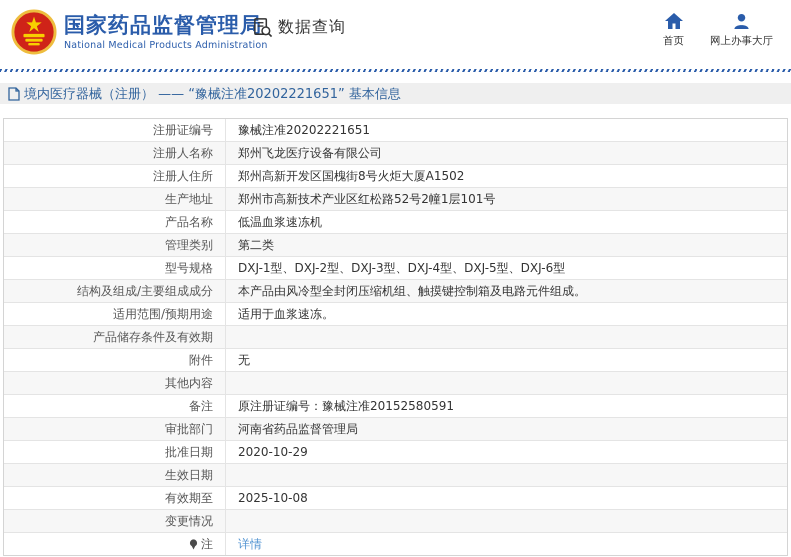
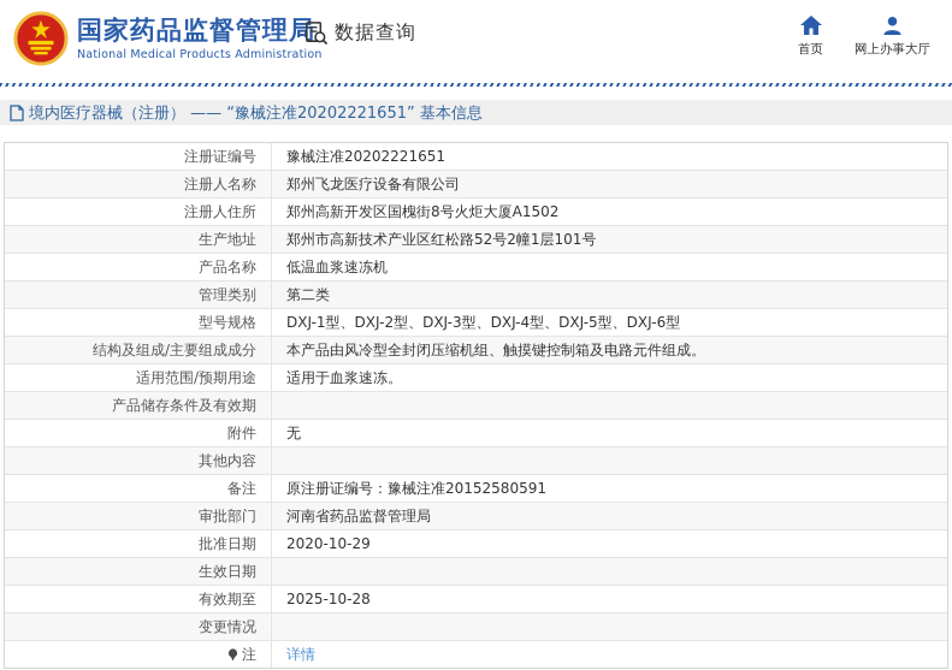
  国家药品监督管理局
  National Medical Products Administration
  数据查询
  首页
  网上办事大厅
  境内医疗器械（注册） —— “豫械注准20202221651” 基本信息
  注册证编号
  豫械注准20202221651
  注册人名称
  郑州飞龙医疗设备有限公司
  注册人住所
  郑州高新开发区国槐街8号火炬大厦A1502
  生产地址
  郑州市高新技术产业区红松路52号2幢1层101号
  产品名称
  低温血浆速冻机
  管理类别
  第二类
  型号规格
  DXJ-1型、DXJ-2型、DXJ-3型、DXJ-4型、DXJ-5型、DXJ-6型
  结构及组成/主要组成成分
  本产品由风冷型全封闭压缩机组、触摸键控制箱及电路元件组成。
  适用范围/预期用途
  适用于血浆速冻。
  产品储存条件及有效期
  附件
  无
  其他内容
  备注
  原注册证编号：豫械注准20152580591
  审批部门
  河南省药品监督管理局
  批准日期
  2020-10-29
  生效日期
  有效期至
- 2025-10-08
+ 2025-10-28
  变更情况
  注
  详情
